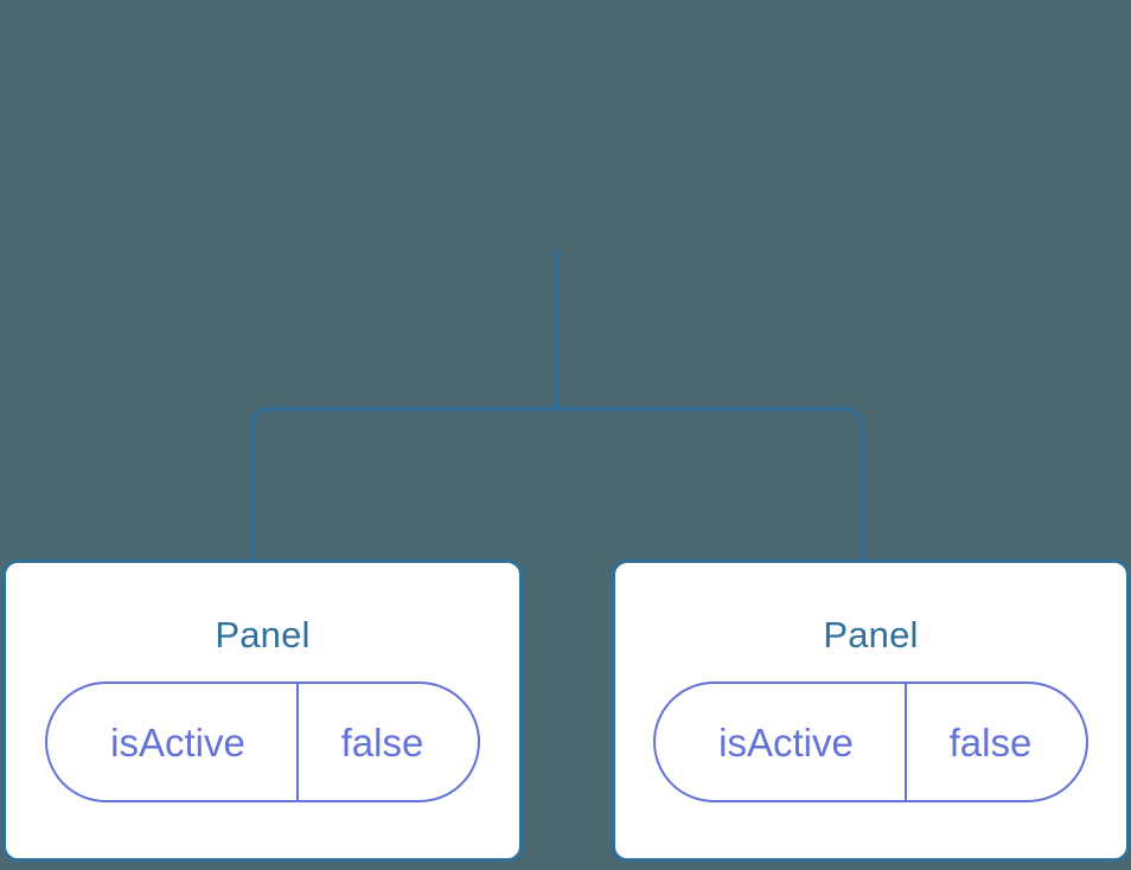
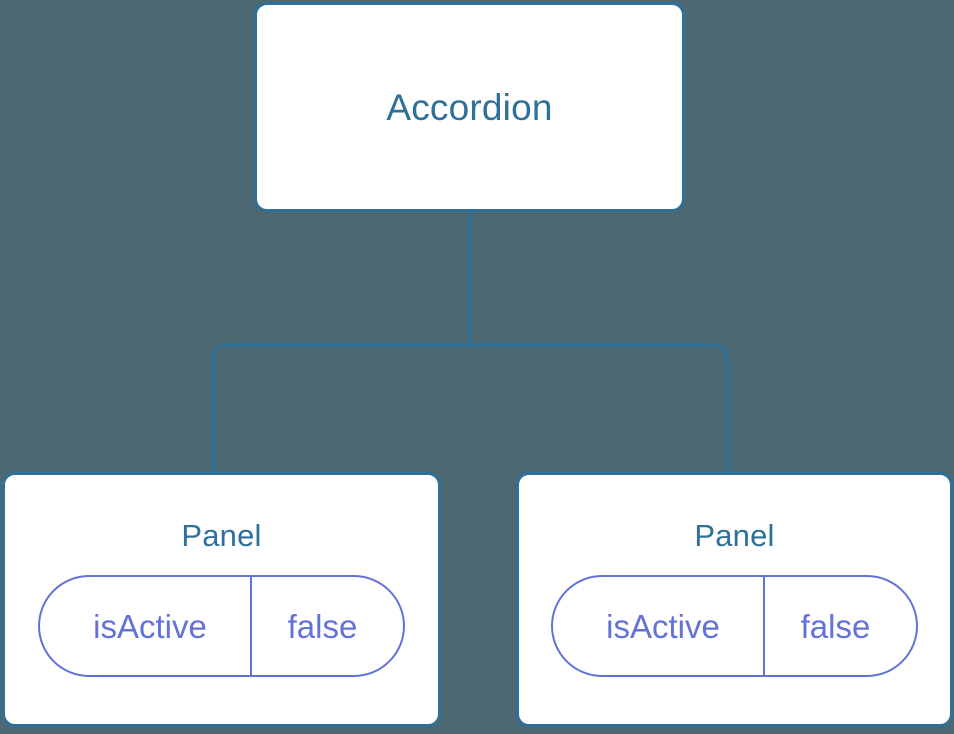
+ Accordion
  Panel
  isActive
  false
  Panel
  isActive
  false
